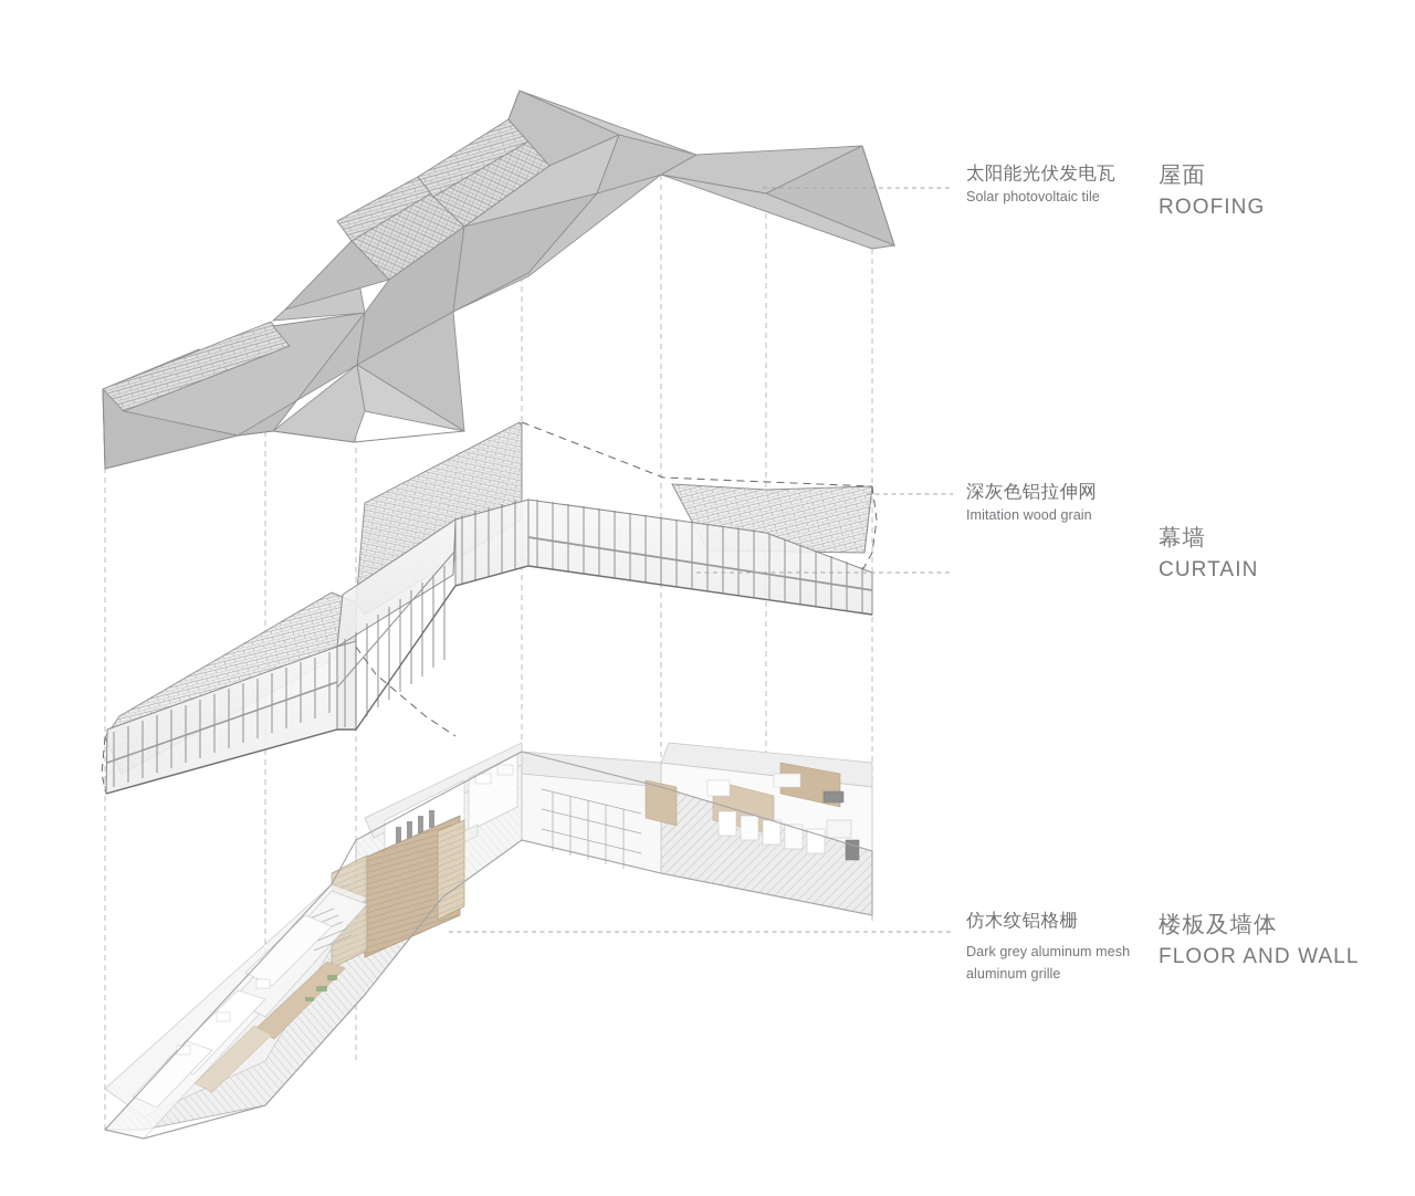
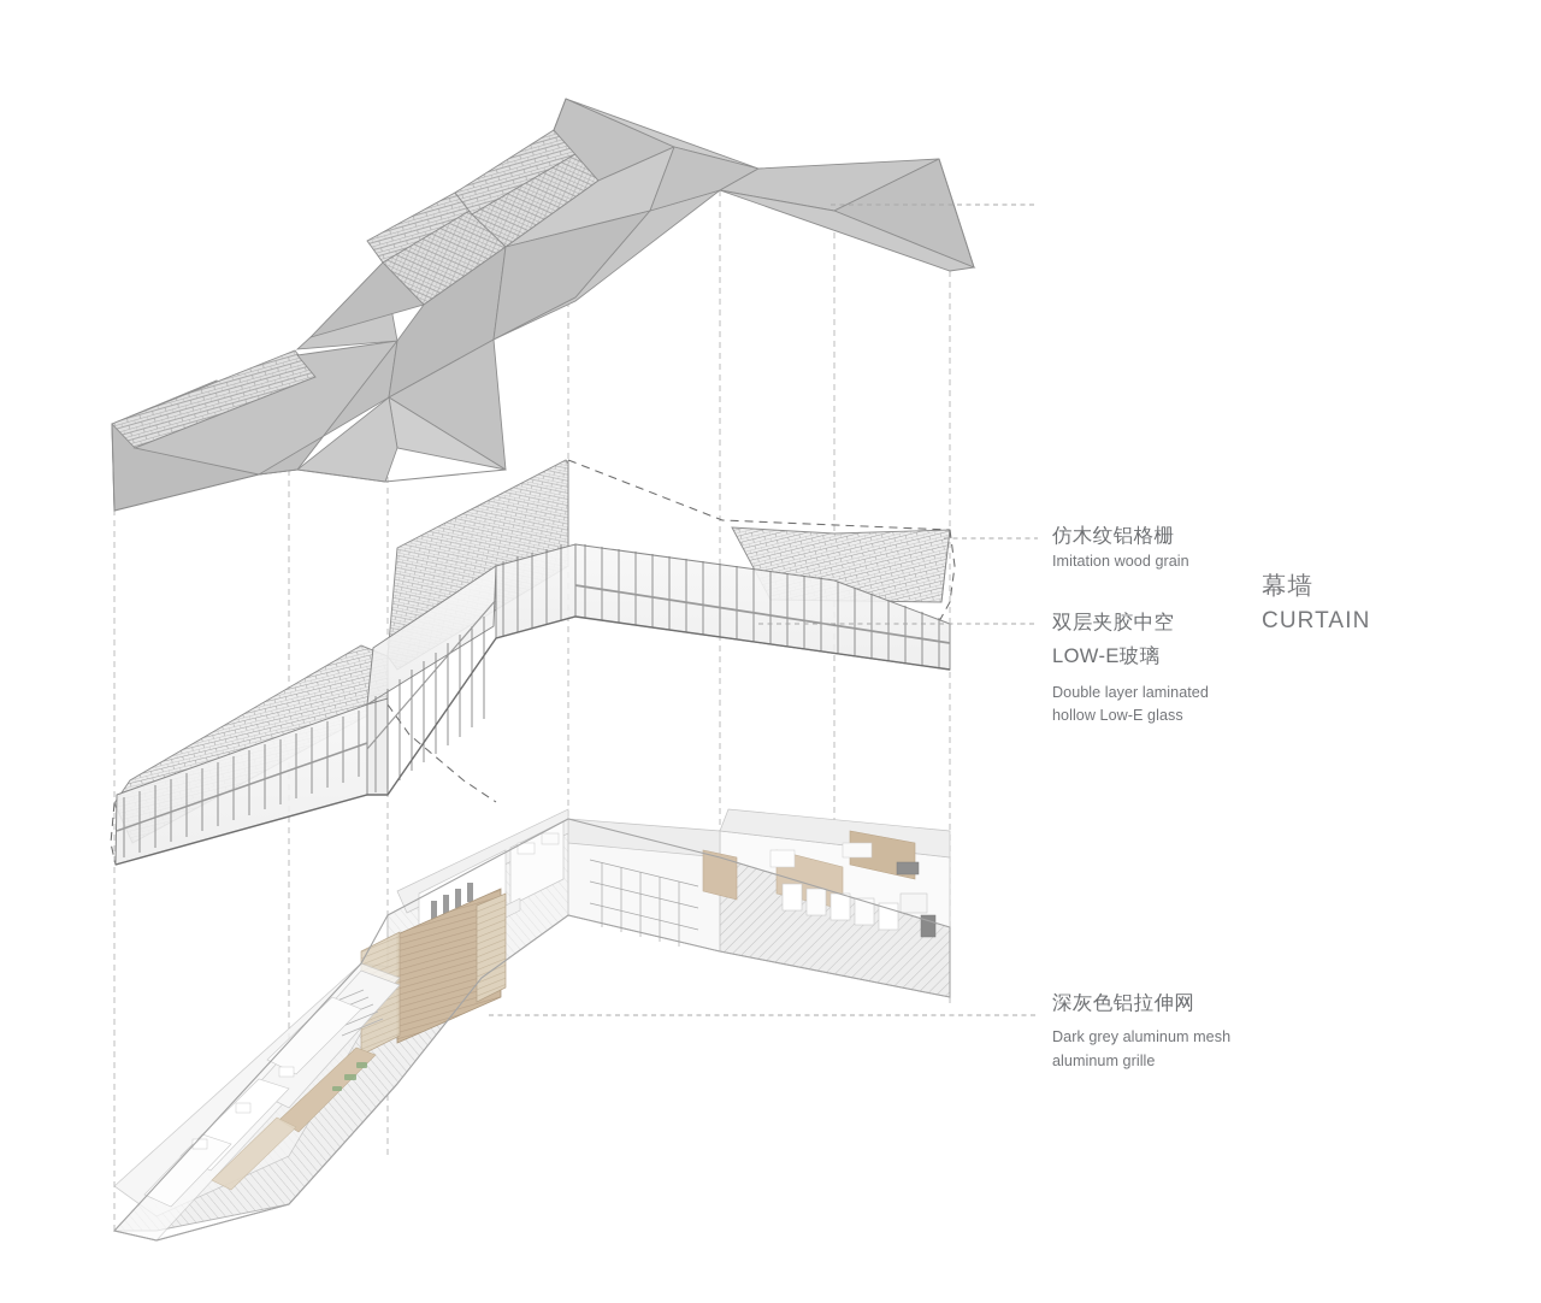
- 太阳能光伏发电瓦
- Solar photovoltaic tile
- 屋面
- ROOFING
- 深灰色铝拉伸网
+ 仿木纹铝格栅
  Imitation wood grain
+ 双层夹胶中空
+ LOW-E玻璃
+ Double layer laminated
+ hollow Low-E glass
  幕墙
  CURTAIN
- 仿木纹铝格栅
+ 深灰色铝拉伸网
  Dark grey aluminum mesh
  aluminum grille
- 楼板及墙体
- FLOOR AND WALL
